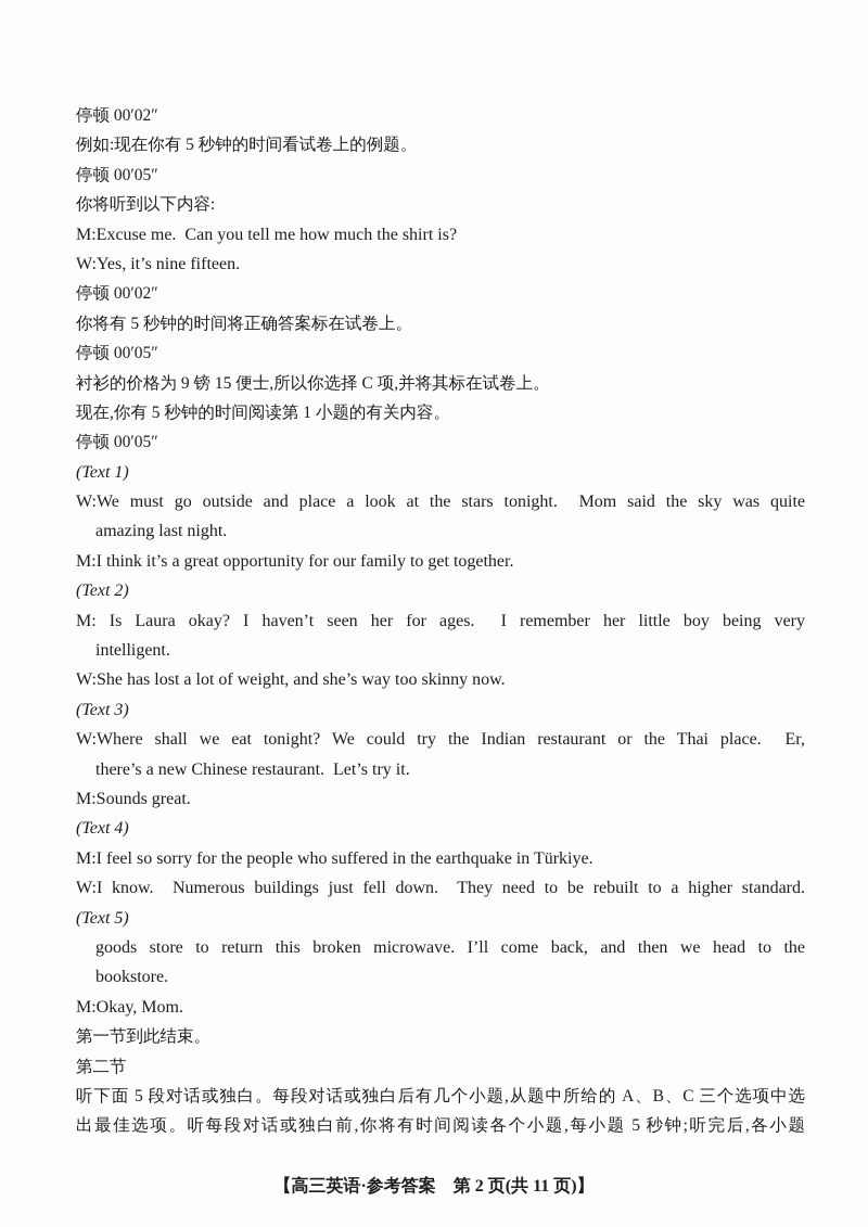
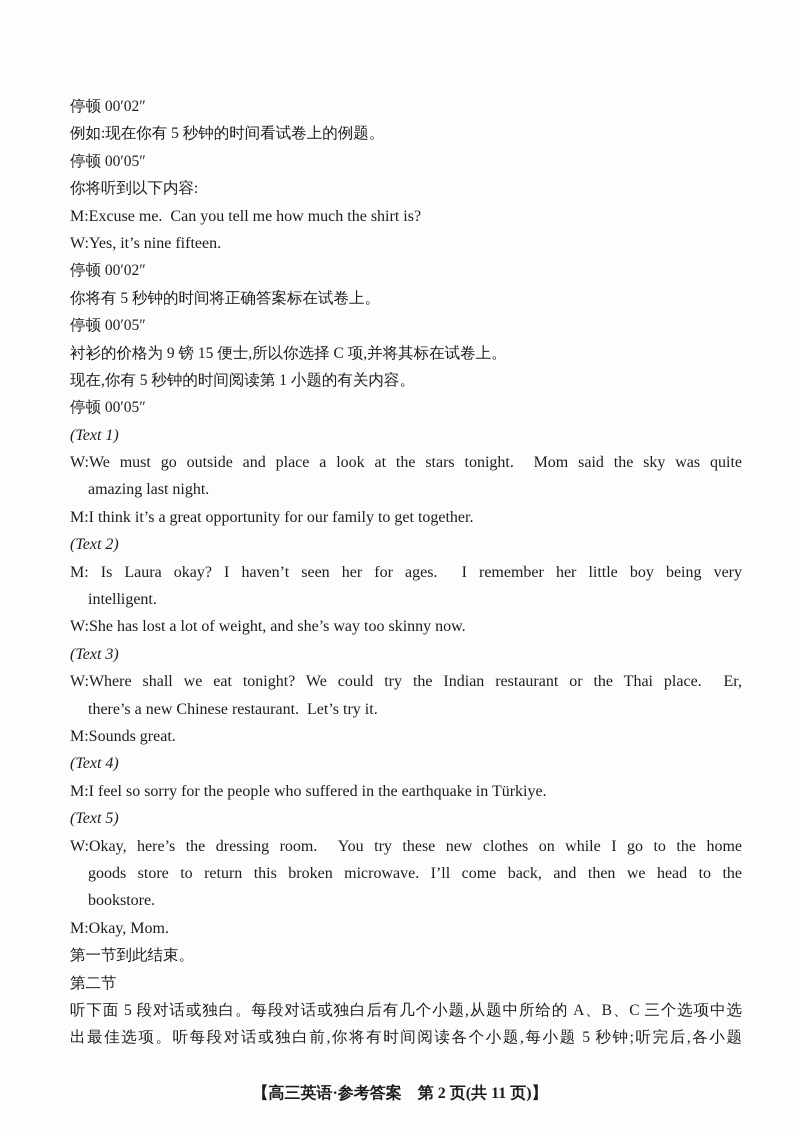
  停顿 00′02″
  例如:现在你有 5 秒钟的时间看试卷上的例题。
  停顿 00′05″
  你将听到以下内容:
  M:Excuse me. Can you tell me how much the shirt is?
  W:Yes, it’s nine fifteen.
  停顿 00′02″
  你将有 5 秒钟的时间将正确答案标在试卷上。
  停顿 00′05″
  衬衫的价格为 9 镑 15 便士,所以你选择 C 项,并将其标在试卷上。
  现在,你有 5 秒钟的时间阅读第 1 小题的有关内容。
  停顿 00′05″
  (Text 1)
  W:We must go outside and place a look at the stars tonight. Mom said the sky was quite
  amazing last night.
  M:I think it’s a great opportunity for our family to get together.
  (Text 2)
  M: Is Laura okay? I haven’t seen her for ages. I remember her little boy being very
  intelligent.
  W:She has lost a lot of weight, and she’s way too skinny now.
  (Text 3)
  W:Where shall we eat tonight? We could try the Indian restaurant or the Thai place. Er,
  there’s a new Chinese restaurant. Let’s try it.
  M:Sounds great.
  (Text 4)
  M:I feel so sorry for the people who suffered in the earthquake in Türkiye.
- W:I know. Numerous buildings just fell down. They need to be rebuilt to a higher standard.
  (Text 5)
+ W:Okay, here’s the dressing room. You try these new clothes on while I go to the home
  goods store to return this broken microwave. I’ll come back, and then we head to the
  bookstore.
  M:Okay, Mom.
  第一节到此结束。
  第二节
  听下面 5 段对话或独白。每段对话或独白后有几个小题,从题中所给的 A、B、C 三个选项中选
  出最佳选项。听每段对话或独白前,你将有时间阅读各个小题,每小题 5 秒钟;听完后,各小题
  【高三英语·参考答案 第 2 页(共 11 页)】
